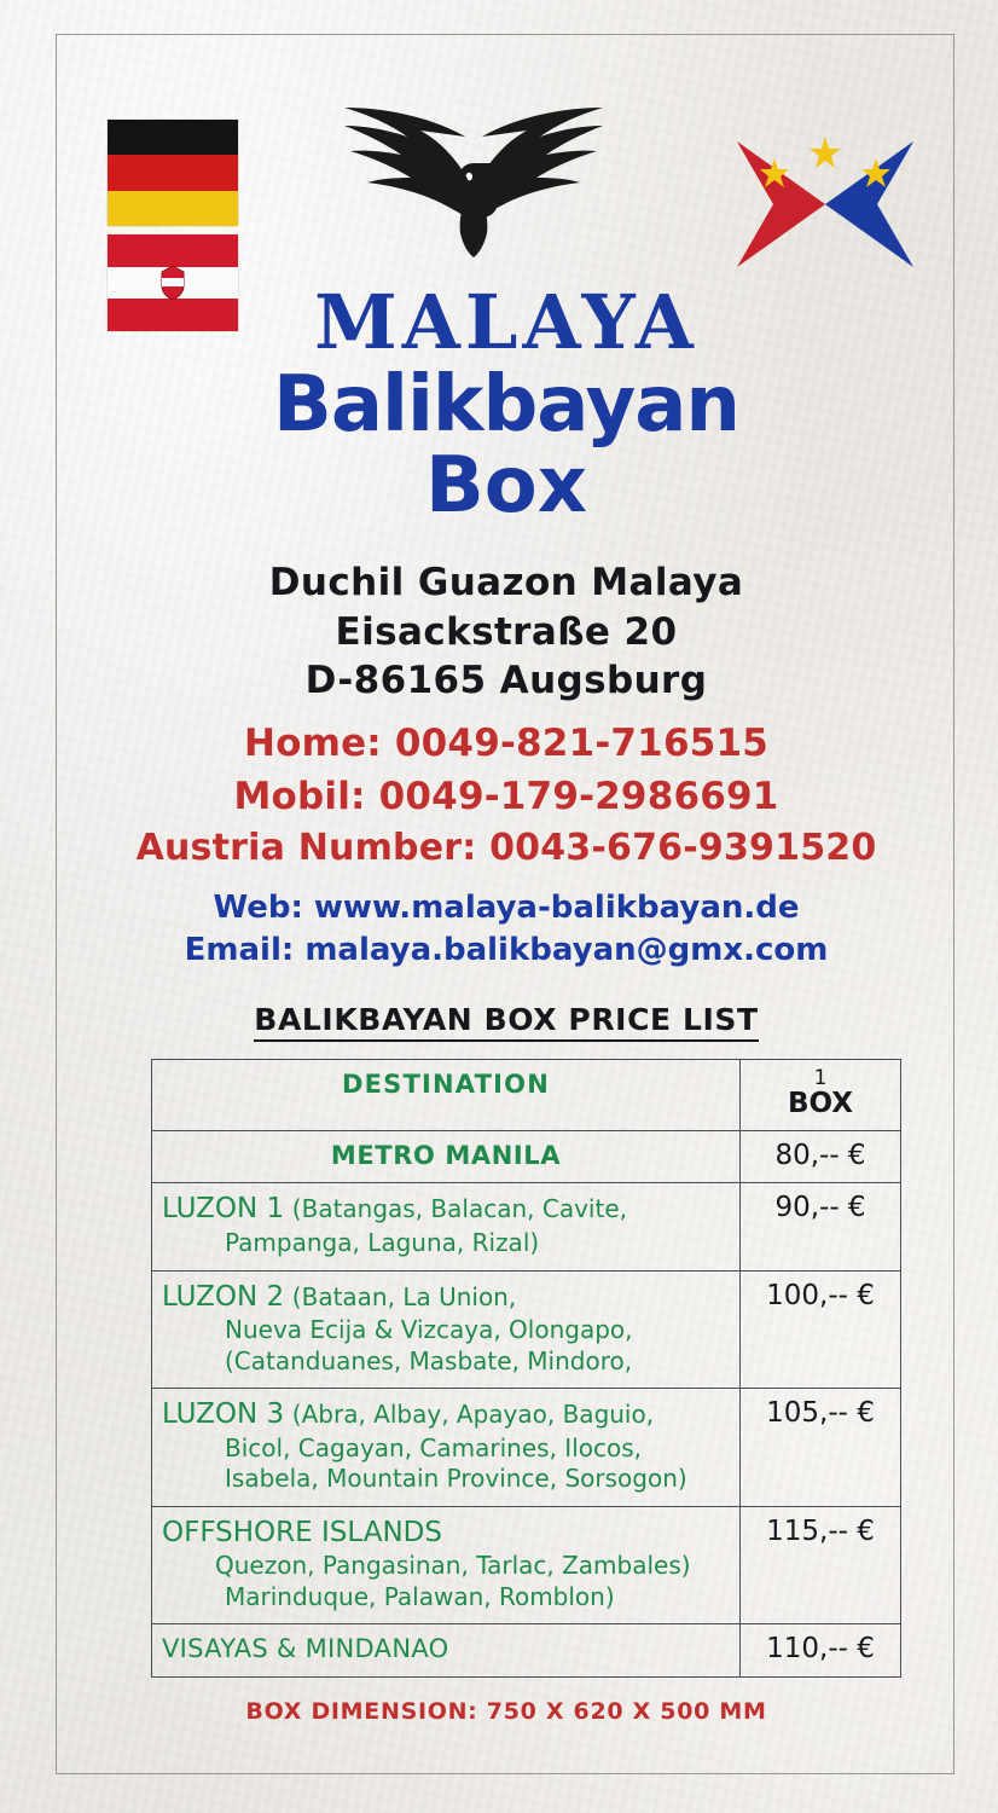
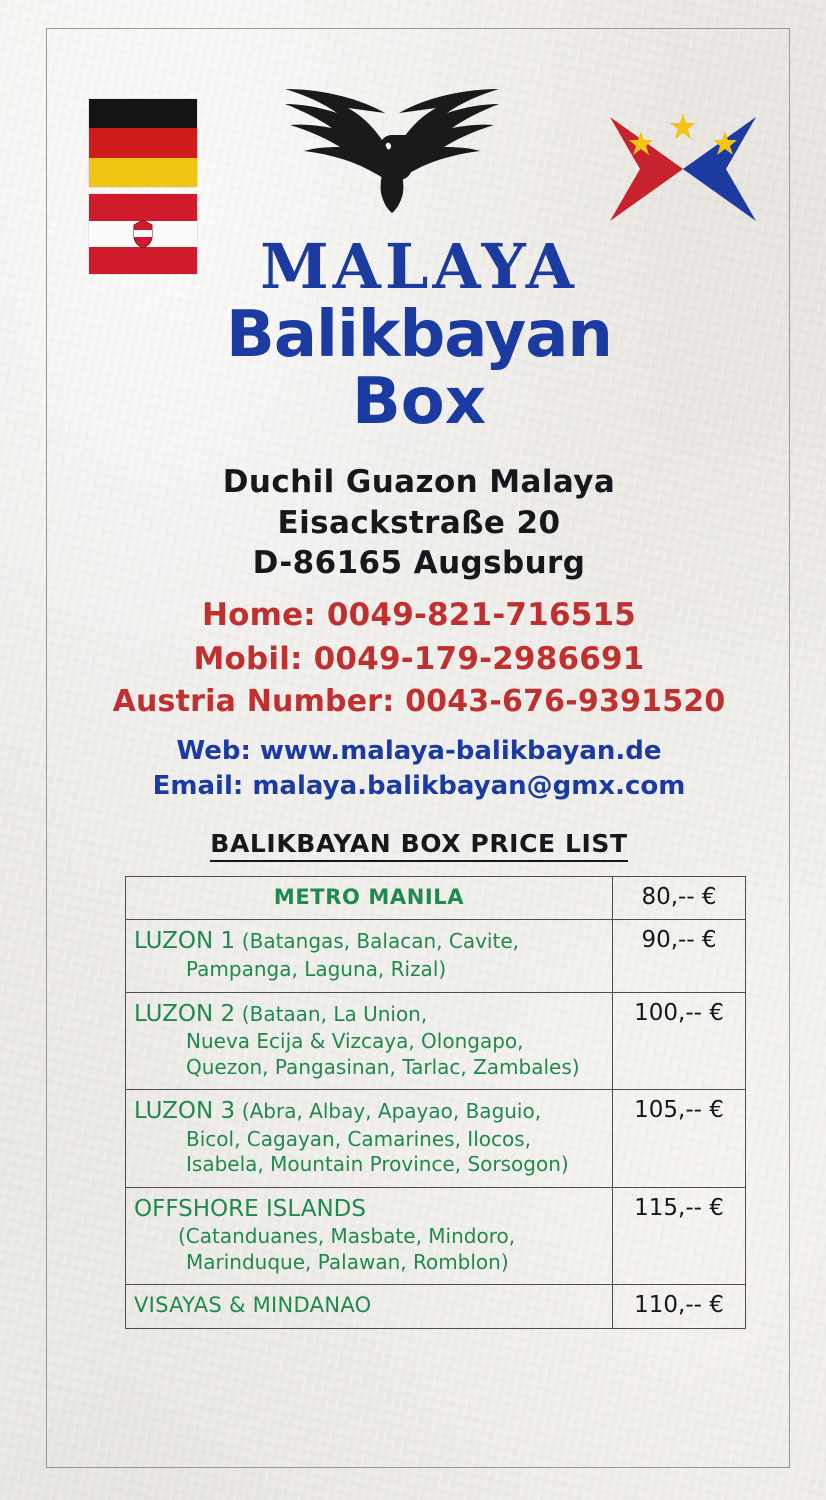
  MALAYA
  Balikbayan
  Box
  Duchil Guazon Malaya
  Eisackstraße 20
  D-86165 Augsburg
  Home: 0049-821-716515
  Mobil: 0049-179-2986691
  Austria Number: 0043-676-9391520
  Web: www.malaya-balikbayan.de
  Email: malaya.balikbayan@gmx.com
  BALIKBAYAN BOX PRICE LIST
- DESTINATION	1 BOX
  METRO MANILA	80,-- €
  LUZON 1 (Batangas, Balacan, Cavite, Pampanga, Laguna, Rizal)	90,-- €
- LUZON 2 (Bataan, La Union, Nueva Ecija & Vizcaya, Olongapo, (Catanduanes, Masbate, Mindoro,	100,-- €
+ LUZON 2 (Bataan, La Union, Nueva Ecija & Vizcaya, Olongapo, Quezon, Pangasinan, Tarlac, Zambales)	100,-- €
  LUZON 3 (Abra, Albay, Apayao, Baguio, Bicol, Cagayan, Camarines, Ilocos, Isabela, Mountain Province, Sorsogon)	105,-- €
- OFFSHORE ISLANDS Quezon, Pangasinan, Tarlac, Zambales) Marinduque, Palawan, Romblon)	115,-- €
+ OFFSHORE ISLANDS (Catanduanes, Masbate, Mindoro, Marinduque, Palawan, Romblon)	115,-- €
  VISAYAS & MINDANAO	110,-- €
- BOX DIMENSION: 750 X 620 X 500 MM
